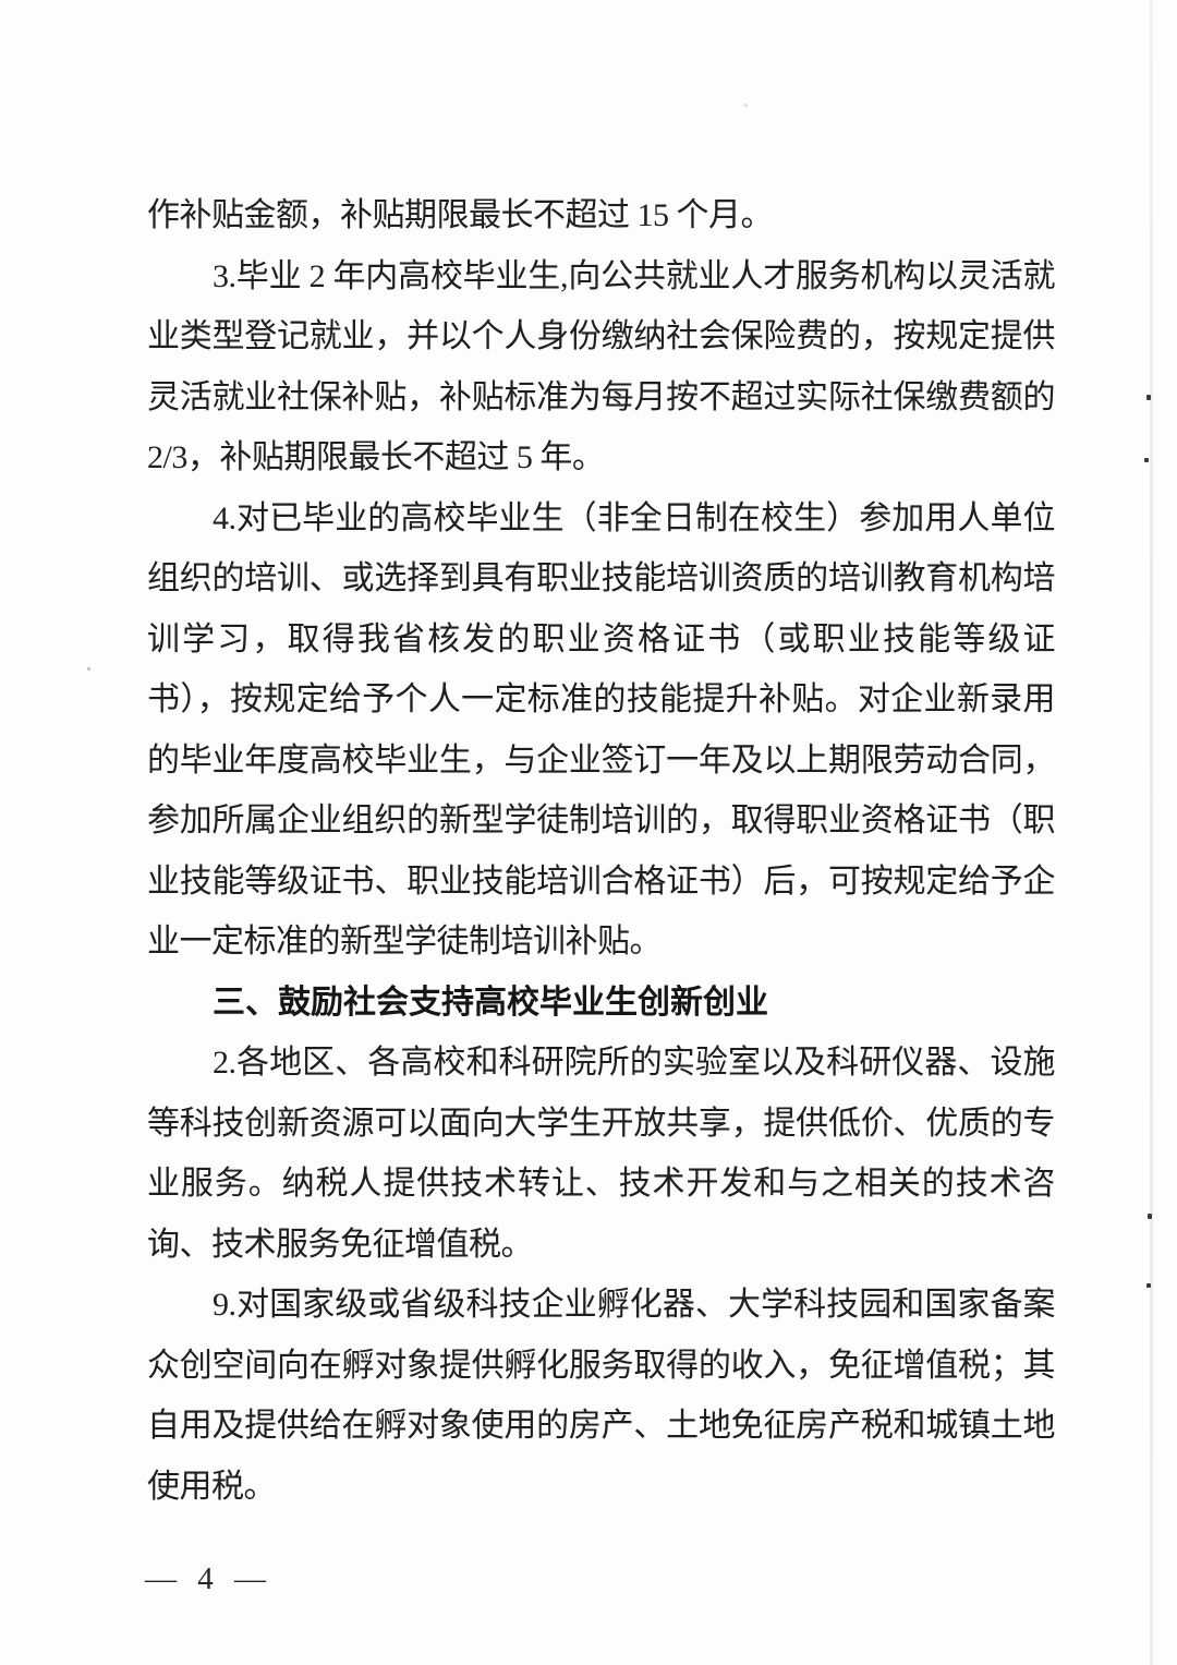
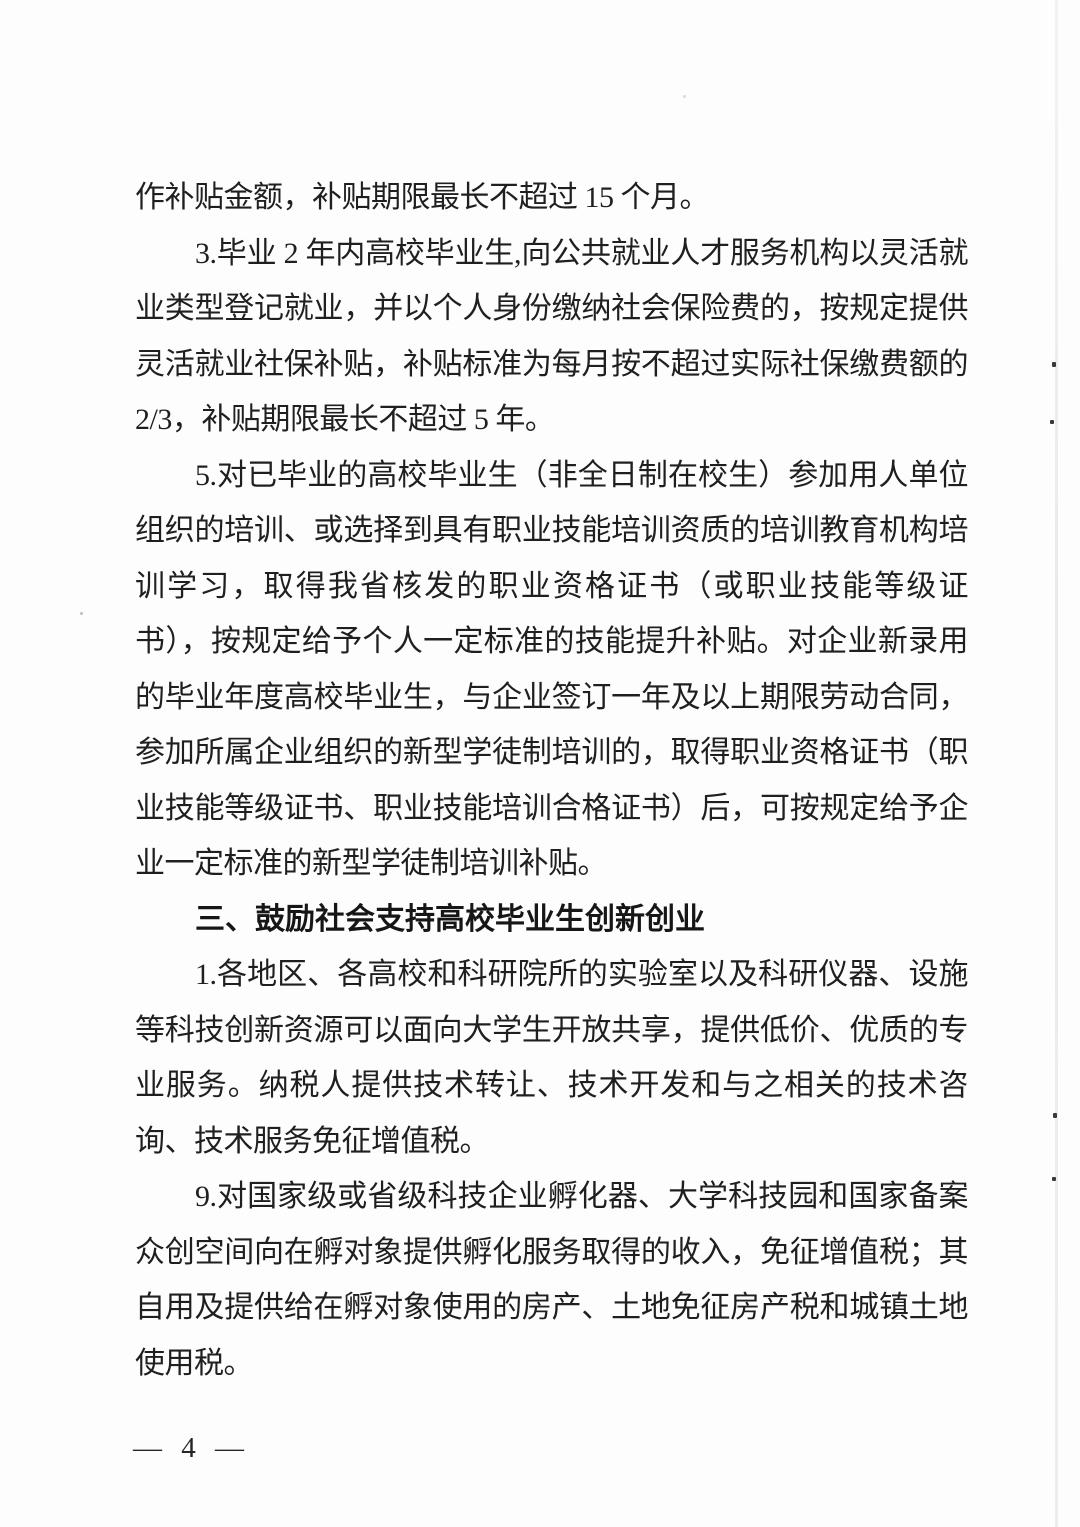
  作补贴金额，补贴期限最长不超过 15 个月。
  3.毕业 2 年内高校毕业生,向公共就业人才服务机构以灵活就业类型登记就业，并以个人身份缴纳社会保险费的，按规定提供灵活就业社保补贴，补贴标准为每月按不超过实际社保缴费额的 2/3，补贴期限最长不超过 5 年。
- 4.对已毕业的高校毕业生（非全日制在校生）参加用人单位组织的培训、或选择到具有职业技能培训资质的培训教育机构培训学习，取得我省核发的职业资格证书（或职业技能等级证书），按规定给予个人一定标准的技能提升补贴。对企业新录用的毕业年度高校毕业生，与企业签订一年及以上期限劳动合同，参加所属企业组织的新型学徒制培训的，取得职业资格证书（职业技能等级证书、职业技能培训合格证书）后，可按规定给予企业一定标准的新型学徒制培训补贴。
+ 5.对已毕业的高校毕业生（非全日制在校生）参加用人单位组织的培训、或选择到具有职业技能培训资质的培训教育机构培训学习，取得我省核发的职业资格证书（或职业技能等级证书），按规定给予个人一定标准的技能提升补贴。对企业新录用的毕业年度高校毕业生，与企业签订一年及以上期限劳动合同，参加所属企业组织的新型学徒制培训的，取得职业资格证书（职业技能等级证书、职业技能培训合格证书）后，可按规定给予企业一定标准的新型学徒制培训补贴。
  三、鼓励社会支持高校毕业生创新创业
- 2.各地区、各高校和科研院所的实验室以及科研仪器、设施等科技创新资源可以面向大学生开放共享，提供低价、优质的专业服务。纳税人提供技术转让、技术开发和与之相关的技术咨询、技术服务免征增值税。
+ 1.各地区、各高校和科研院所的实验室以及科研仪器、设施等科技创新资源可以面向大学生开放共享，提供低价、优质的专业服务。纳税人提供技术转让、技术开发和与之相关的技术咨询、技术服务免征增值税。
  9.对国家级或省级科技企业孵化器、大学科技园和国家备案众创空间向在孵对象提供孵化服务取得的收入，免征增值税；其自用及提供给在孵对象使用的房产、土地免征房产税和城镇土地使用税。
  — 4 —
